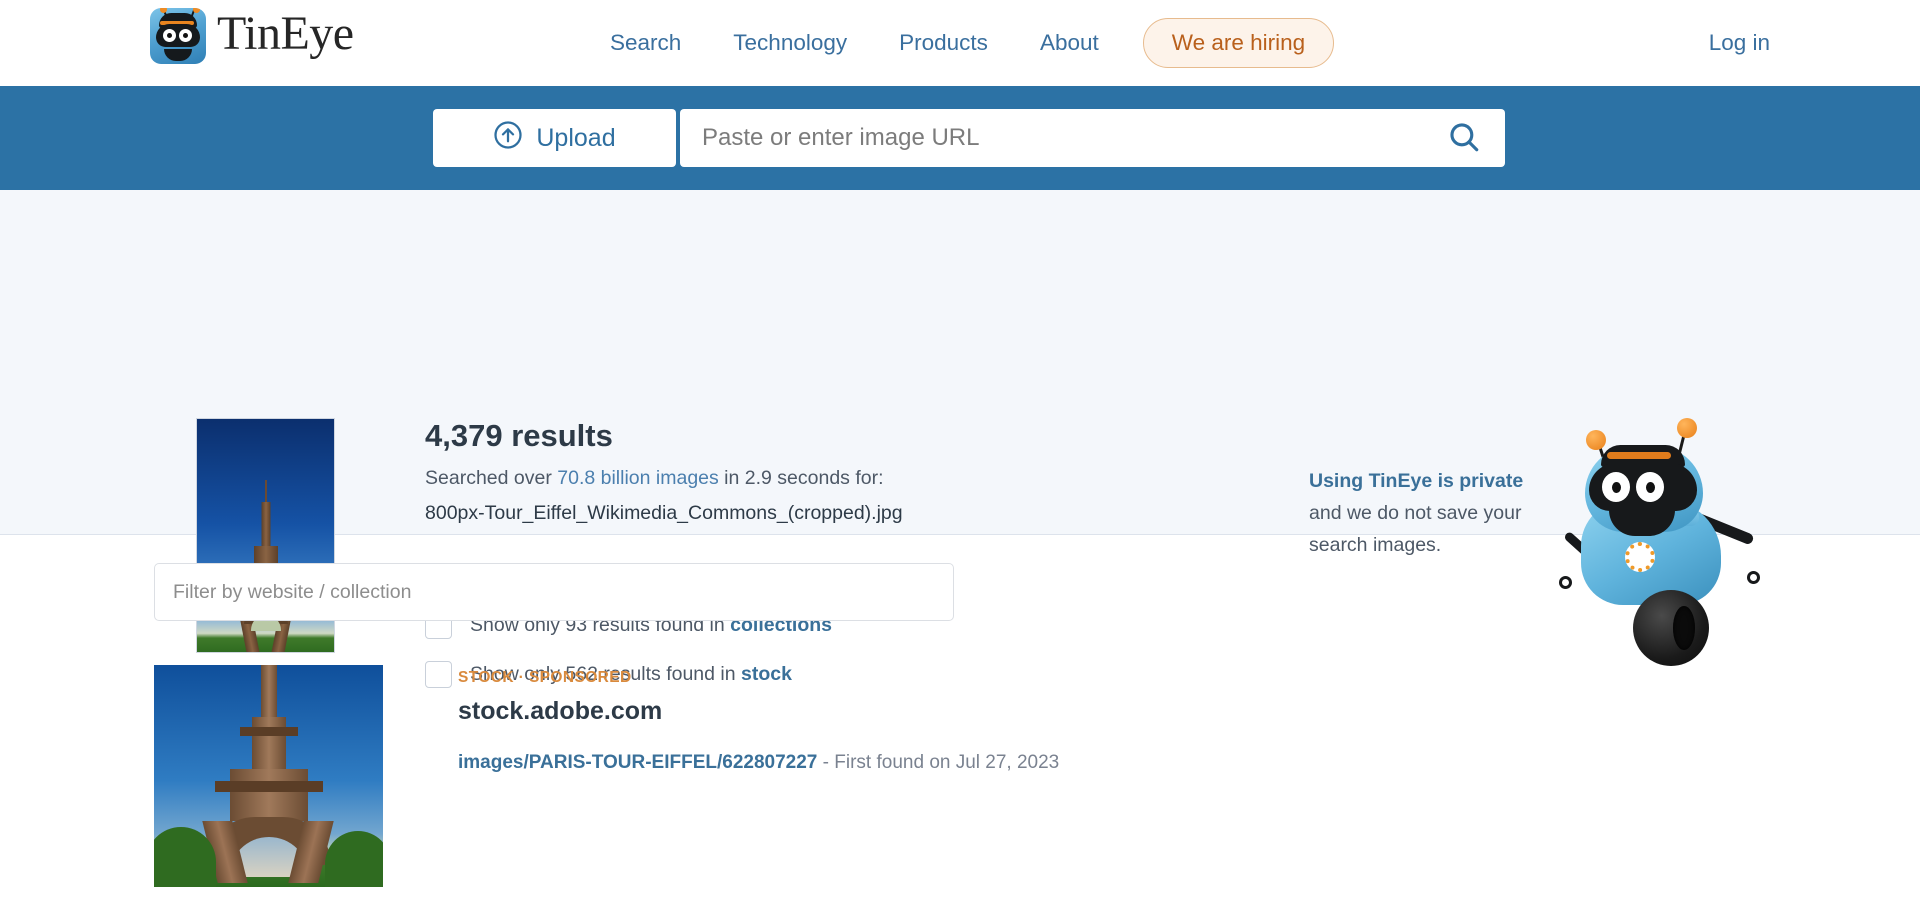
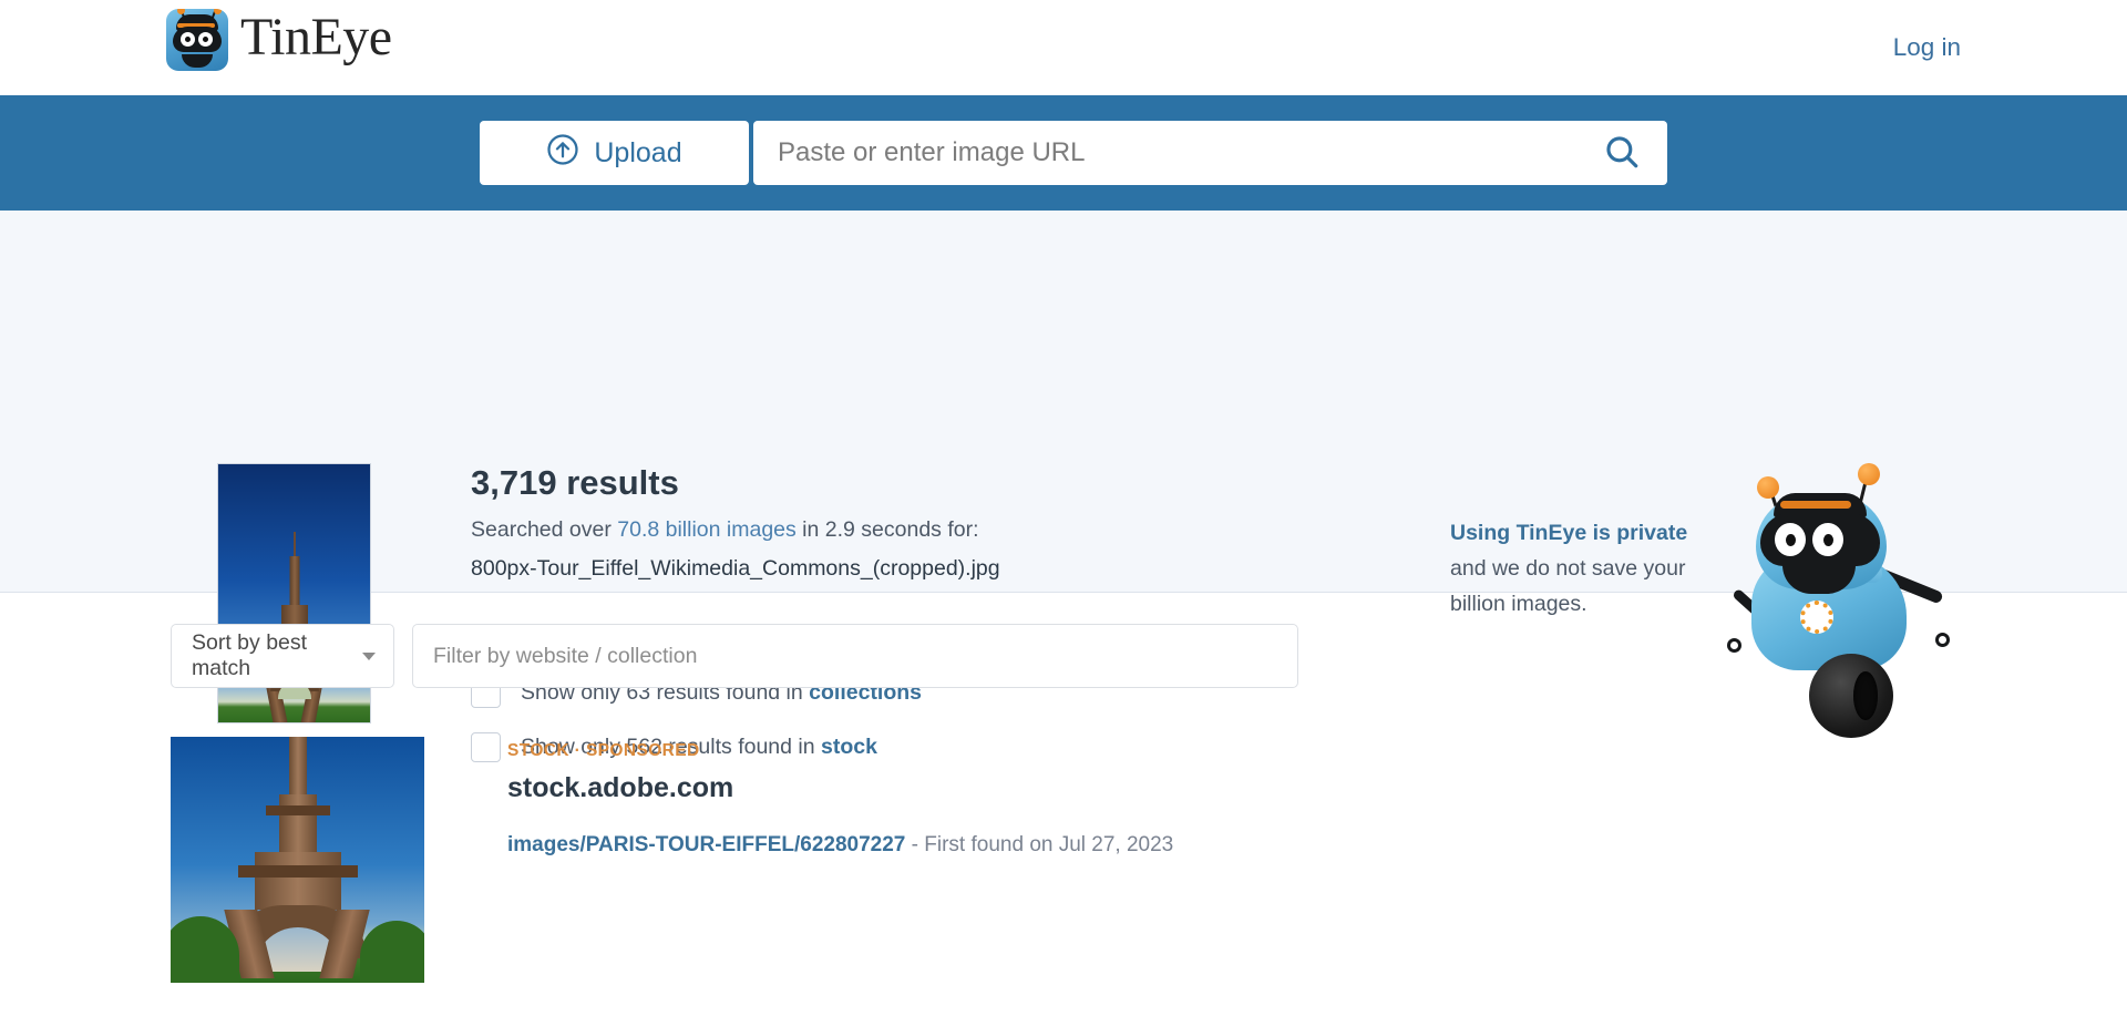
  TinEye
- Search
- Technology
- Products
- About
- We are hiring
  Log in
  Upload
  Paste or enter image URL
- 4,379 results
+ 3,719 results
  Searched over 70.8 billion images in 2.9 seconds for:
  800px-Tour_Eiffel_Wikimedia_Commons_(cropped).jpg
- Show only 93 results found in collections
+ Show only 63 results found in collections
  Show only 562 results found in stock
- Using TinEye is private and we do not save your search images.
+ Using TinEye is private and we do not save your billion images.
+ Sort by best match
  Filter by website / collection
  STOCK · SPONSORED
  stock.adobe.com
  images/PARIS-TOUR-EIFFEL/622807227 - First found on Jul 27, 2023
